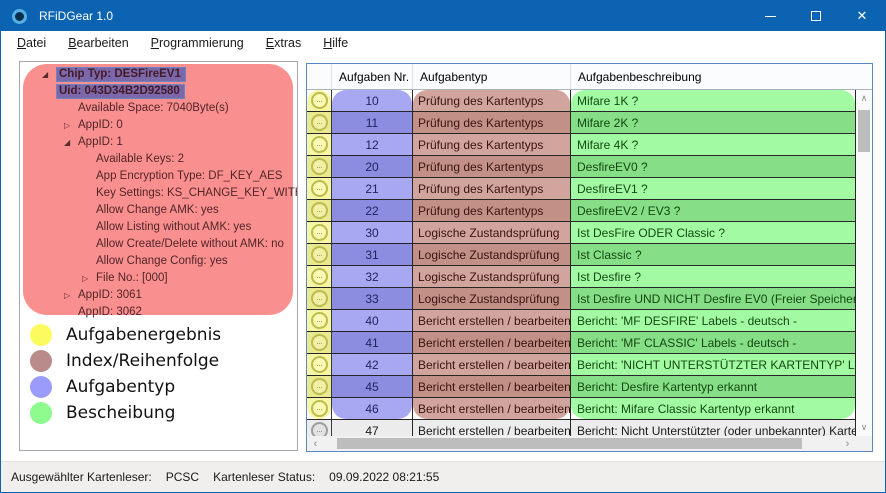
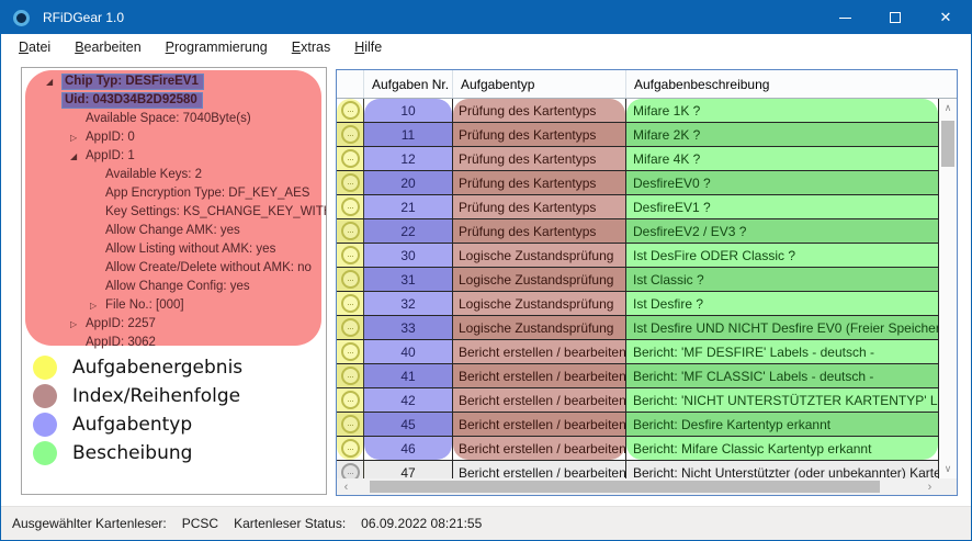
  RFiDGear 1.0
  ✕
  Datei
  Bearbeiten
  Programmierung
  Extras
  Hilfe
  ◢ Chip Typ: DESFireEV1
  Uid: 043D34B2D92580
  Available Space: 7040Byte(s)
  ▷ AppID: 0
  ◢ AppID: 1
  Available Keys: 2
  App Encryption Type: DF_KEY_AES
  Key Settings: KS_CHANGE_KEY_WIT
  Allow Change AMK: yes
  Allow Listing without AMK: yes
  Allow Create/Delete without AMK: no
  Allow Change Config: yes
  ▷ File No.: [000]
- ▷ AppID: 3061
+ ▷ AppID: 2257
  AppID: 3062
  Aufgabenergebnis
  Index/Reihenfolge
  Aufgabentyp
  Bescheibung
  Aufgaben Nr.
  Aufgabentyp
  Aufgabenbeschreibung
  ···
  10
  Prüfung des Kartentyps
  Mifare 1K ?
  ···
  11
  Prüfung des Kartentyps
  Mifare 2K ?
  ···
  12
  Prüfung des Kartentyps
  Mifare 4K ?
  ···
  20
  Prüfung des Kartentyps
  DesfireEV0 ?
  ···
  21
  Prüfung des Kartentyps
  DesfireEV1 ?
  ···
  22
  Prüfung des Kartentyps
  DesfireEV2 / EV3 ?
  ···
  30
  Logische Zustandsprüfung
  Ist DesFire ODER Classic ?
  ···
  31
  Logische Zustandsprüfung
  Ist Classic ?
  ···
  32
  Logische Zustandsprüfung
  Ist Desfire ?
  ···
  33
  Logische Zustandsprüfung
  Ist Desfire UND NICHT Desfire EV0 (Freier Speicher
  ···
  40
  Bericht erstellen / bearbeiten
  Bericht: 'MF DESFIRE' Labels - deutsch -
  ···
  41
  Bericht erstellen / bearbeiten
  Bericht: 'MF CLASSIC' Labels - deutsch -
  ···
  42
  Bericht erstellen / bearbeiten
  Bericht: 'NICHT UNTERSTÜTZTER KARTENTYP' L
  ···
  45
  Bericht erstellen / bearbeiten
  Bericht: Desfire Kartentyp erkannt
  ···
  46
  Bericht erstellen / bearbeiten
  Bericht: Mifare Classic Kartentyp erkannt
  ···
  47
  Bericht erstellen / bearbeiten
  Bericht: Nicht Unterstützter (oder unbekannter) Karte
  ∧
  ∨
  ‹
  ›
  Ausgewählter Kartenleser:
  PCSC
  Kartenleser Status:
- 09.09.2022 08:21:55
+ 06.09.2022 08:21:55
